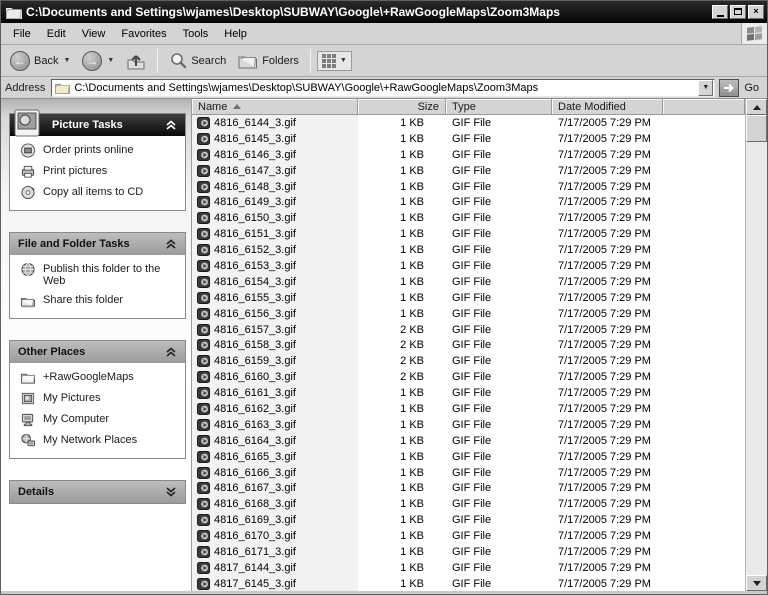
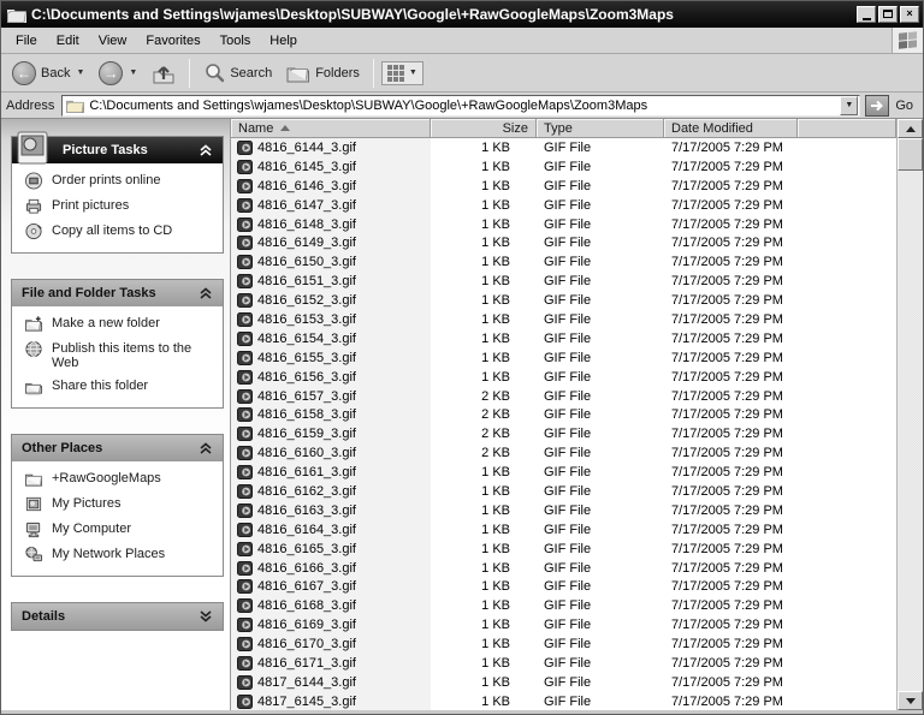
  C:\Documents and Settings\wjames\Desktop\SUBWAY\Google\+RawGoogleMaps\Zoom3Maps
  ×
  File
  Edit
  View
  Favorites
  Tools
  Help
  ←
  Back
  →
  Search
  Folders
  Address
  C:\Documents and Settings\wjames\Desktop\SUBWAY\Google\+RawGoogleMaps\Zoom3Maps
  Go
  Picture Tasks
  Order prints online
  Print pictures
  Copy all items to CD
  File and Folder Tasks
+ Make a new folder
- Publish this folder to the Web
+ Publish this items to the Web
  Share this folder
  Other Places
  +RawGoogleMaps
  My Pictures
  My Computer
  My Network Places
  Details
  Name
  Size
  Type
  Date Modified
  4816_6144_3.gif
  1 KB
  GIF File
  7/17/2005 7:29 PM
  4816_6145_3.gif
  1 KB
  GIF File
  7/17/2005 7:29 PM
  4816_6146_3.gif
  1 KB
  GIF File
  7/17/2005 7:29 PM
  4816_6147_3.gif
  1 KB
  GIF File
  7/17/2005 7:29 PM
  4816_6148_3.gif
  1 KB
  GIF File
  7/17/2005 7:29 PM
  4816_6149_3.gif
  1 KB
  GIF File
  7/17/2005 7:29 PM
  4816_6150_3.gif
  1 KB
  GIF File
  7/17/2005 7:29 PM
  4816_6151_3.gif
  1 KB
  GIF File
  7/17/2005 7:29 PM
  4816_6152_3.gif
  1 KB
  GIF File
  7/17/2005 7:29 PM
  4816_6153_3.gif
  1 KB
  GIF File
  7/17/2005 7:29 PM
  4816_6154_3.gif
  1 KB
  GIF File
  7/17/2005 7:29 PM
  4816_6155_3.gif
  1 KB
  GIF File
  7/17/2005 7:29 PM
  4816_6156_3.gif
  1 KB
  GIF File
  7/17/2005 7:29 PM
  4816_6157_3.gif
  2 KB
  GIF File
  7/17/2005 7:29 PM
  4816_6158_3.gif
  2 KB
  GIF File
  7/17/2005 7:29 PM
  4816_6159_3.gif
  2 KB
  GIF File
  7/17/2005 7:29 PM
  4816_6160_3.gif
  2 KB
  GIF File
  7/17/2005 7:29 PM
  4816_6161_3.gif
  1 KB
  GIF File
  7/17/2005 7:29 PM
  4816_6162_3.gif
  1 KB
  GIF File
  7/17/2005 7:29 PM
  4816_6163_3.gif
  1 KB
  GIF File
  7/17/2005 7:29 PM
  4816_6164_3.gif
  1 KB
  GIF File
  7/17/2005 7:29 PM
  4816_6165_3.gif
  1 KB
  GIF File
  7/17/2005 7:29 PM
  4816_6166_3.gif
  1 KB
  GIF File
  7/17/2005 7:29 PM
  4816_6167_3.gif
  1 KB
  GIF File
  7/17/2005 7:29 PM
  4816_6168_3.gif
  1 KB
  GIF File
  7/17/2005 7:29 PM
  4816_6169_3.gif
  1 KB
  GIF File
  7/17/2005 7:29 PM
  4816_6170_3.gif
  1 KB
  GIF File
  7/17/2005 7:29 PM
  4816_6171_3.gif
  1 KB
  GIF File
  7/17/2005 7:29 PM
  4817_6144_3.gif
  1 KB
  GIF File
  7/17/2005 7:29 PM
  4817_6145_3.gif
  1 KB
  GIF File
  7/17/2005 7:29 PM
